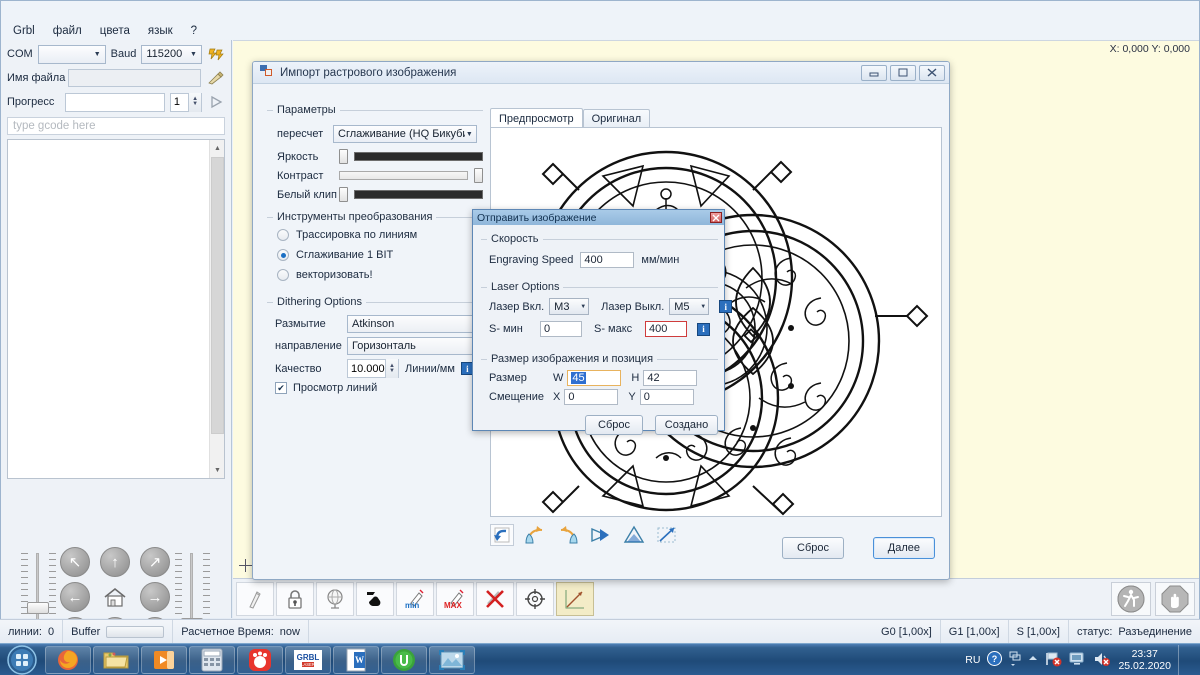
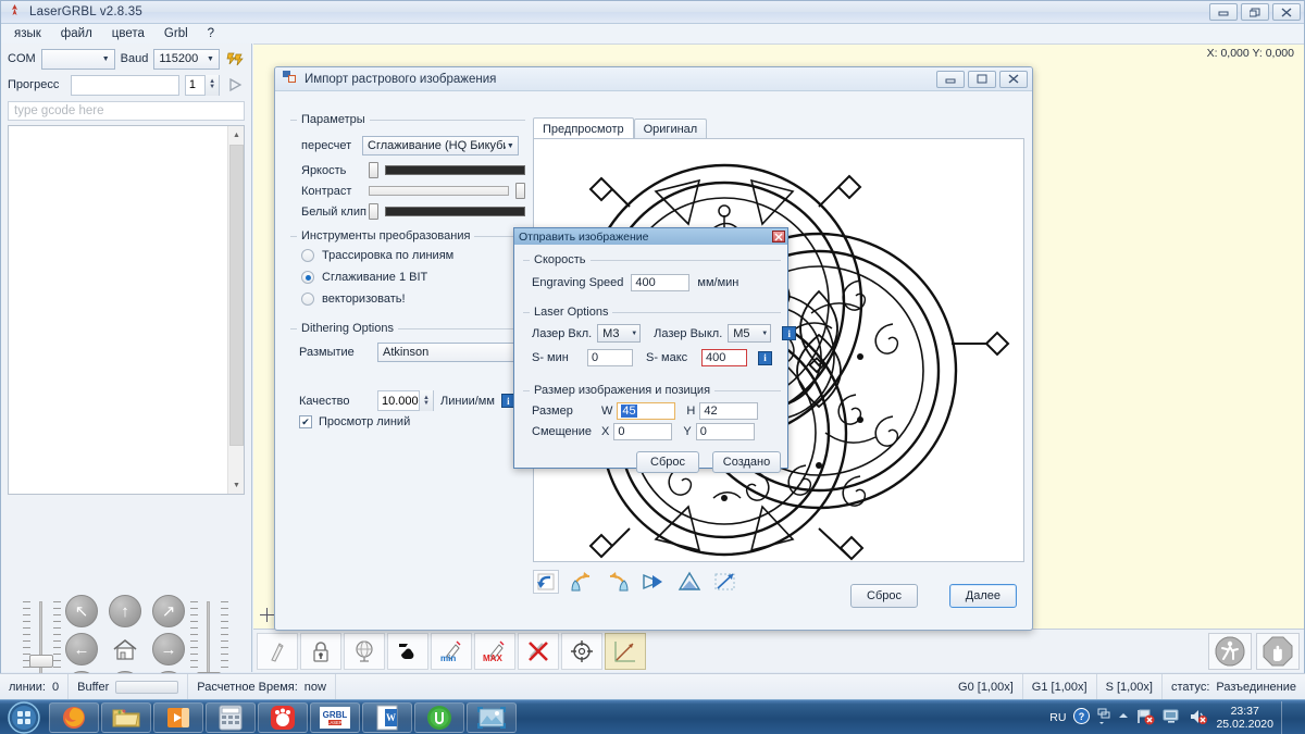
+ LaserGRBL v2.8.35
- Grbl
+ язык
  файл
  цвета
- язык
+ Grbl
  ?
  COM
  Baud
  115200
- Имя файла
  Прогресс
  1
  type gcode here
  ↖
  ↑
  ↗
  ←
  →
  X: 0,000 Y: 0,000
  min
  MAX
  Импорт растрового изображения
  Параметры
  пересчет
  Сглаживание (HQ Бикуб
  Яркость
  Контраст
  Белый клип
  Инструменты преобразования
  Трассировка по линиям
  Сглаживание 1 BIT
  векторизовать!
  Dithering Options
  Размытие
  Atkinson
- направление
- Горизонталь
  Качество
  10.000
  Линии/мм
  i
  ✔
  Просмотр линий
  Предпросмотр
  Оригинал
  Сброс
  Далее
  Отправить изображение
  Скорость
  Engraving Speed
  400
  мм/мин
  Laser Options
  Лазер Вкл.
  M3
  Лазер Выкл.
  M5
  i
  S- мин
  0
  S- макс
  400
  i
  Размер изображения и позиция
  Размер
  W
  45
  H
  42
  Смещение
  X
  0
  Y
  0
  Сброс
  Создано
  линии:
  0
  Buffer
  Расчетное Время:
  now
  G0 [1,00x]
  G1 [1,00x]
  S [1,00x]
  статус:
  Разъединение
  GRBL
  W
  RU
  ?
  23:37
  25.02.2020
